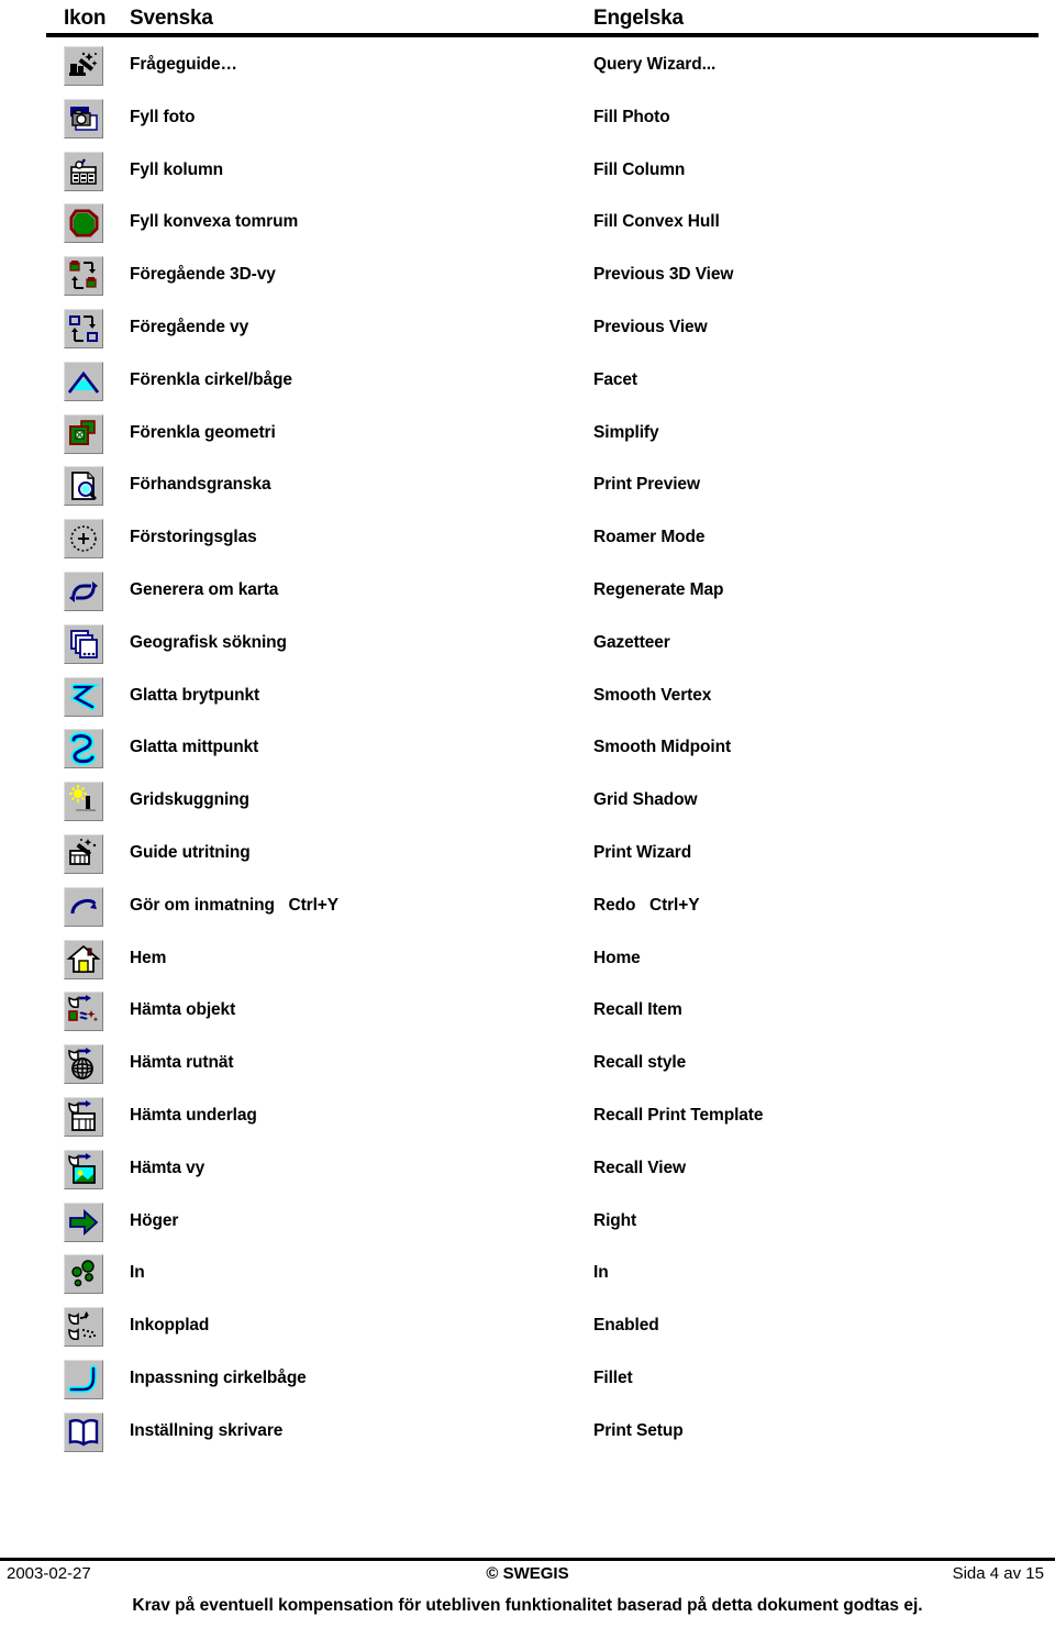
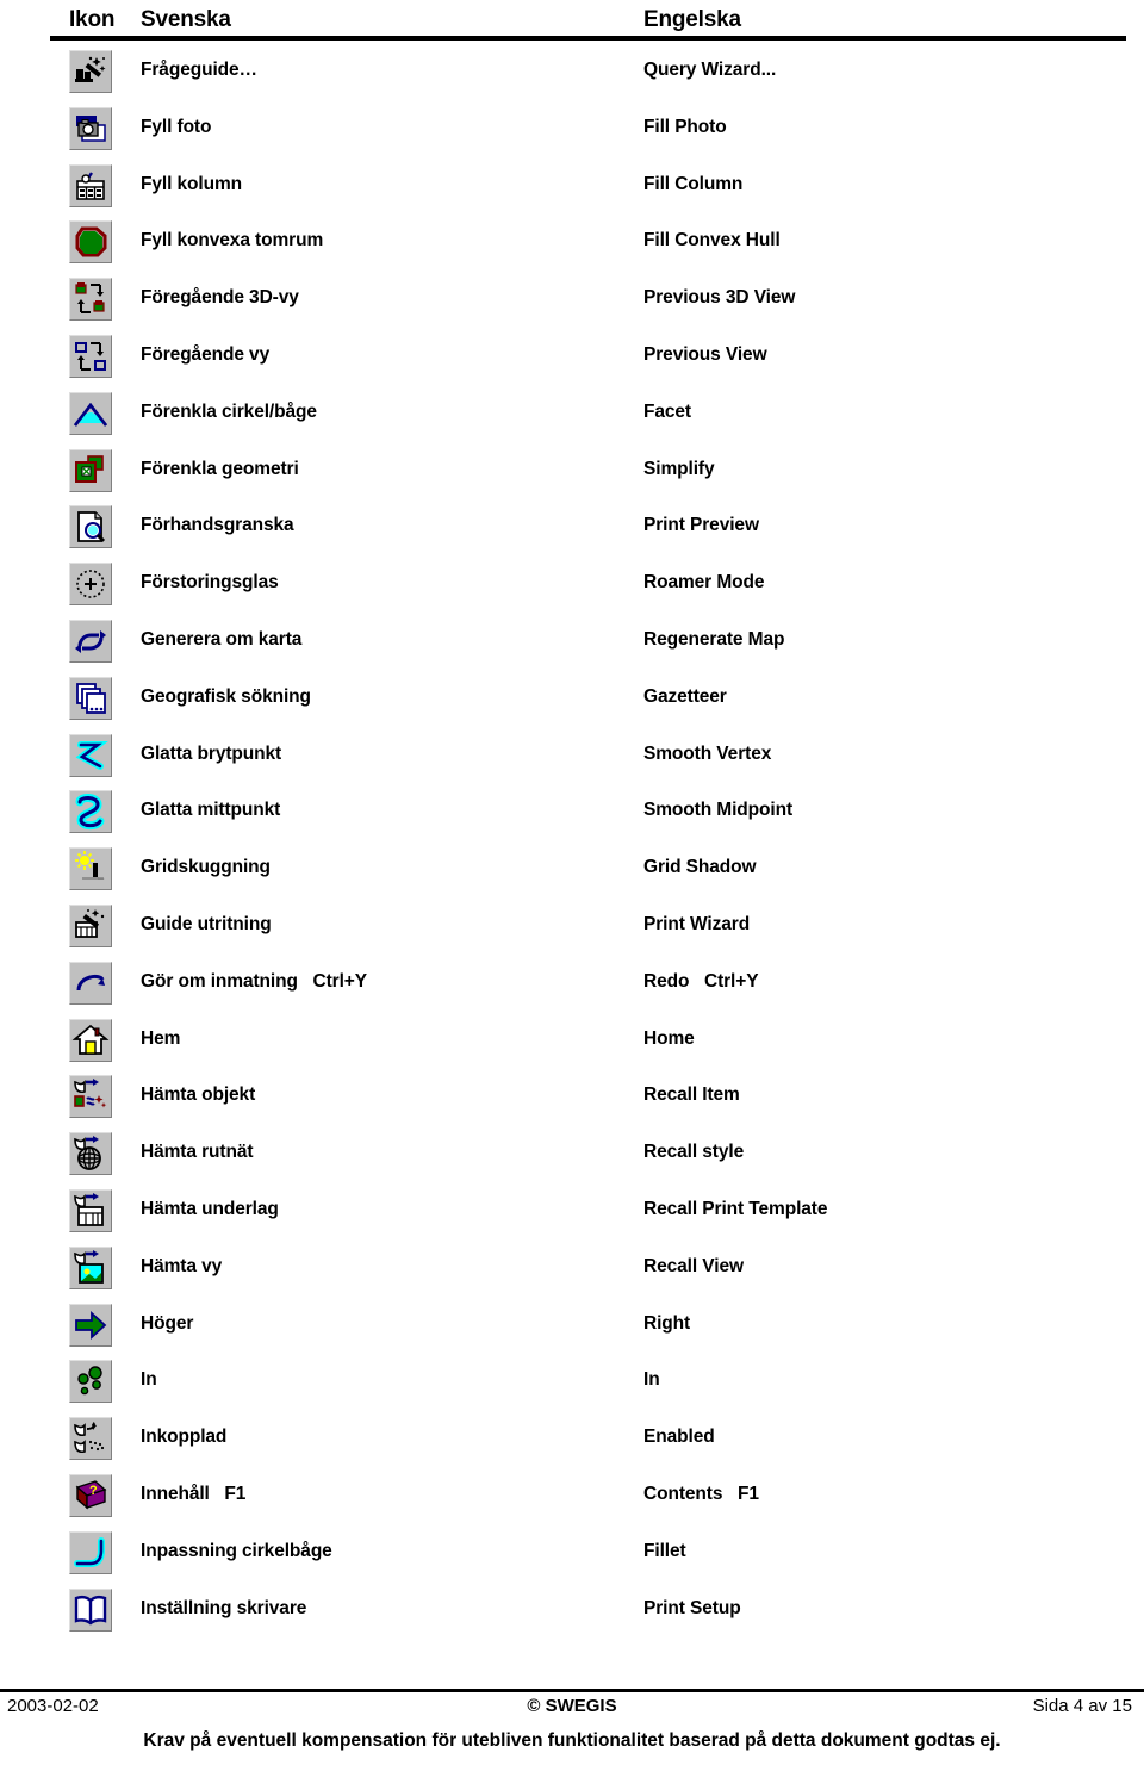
  Ikon
  Svenska
  Engelska
  Frågeguide…
  Query Wizard...
  Fyll foto
  Fill Photo
  Fyll kolumn
  Fill Column
  Fyll konvexa tomrum
  Fill Convex Hull
  Föregående 3D-vy
  Previous 3D View
  Föregående vy
  Previous View
  Förenkla cirkel/båge
  Facet
  Förenkla geometri
  Simplify
  Förhandsgranska
  Print Preview
  Förstoringsglas
  Roamer Mode
  Generera om karta
  Regenerate Map
  Geografisk sökning
  Gazetteer
  Glatta brytpunkt
  Smooth Vertex
  Glatta mittpunkt
  Smooth Midpoint
  Gridskuggning
  Grid Shadow
  Guide utritning
  Print Wizard
  Gör om inmatning Ctrl+Y
  Redo Ctrl+Y
  Hem
  Home
  Hämta objekt
  Recall Item
  Hämta rutnät
  Recall style
  Hämta underlag
  Recall Print Template
  Hämta vy
  Recall View
  Höger
  Right
  In
  In
  Inkopplad
  Enabled
+ ?
+ Innehåll F1
+ Contents F1
  Inpassning cirkelbåge
  Fillet
  Inställning skrivare
  Print Setup
- 2003-02-27
+ 2003-02-02
  © SWEGIS
  Sida 4 av 15
  Krav på eventuell kompensation för utebliven funktionalitet baserad på detta dokument godtas ej.
